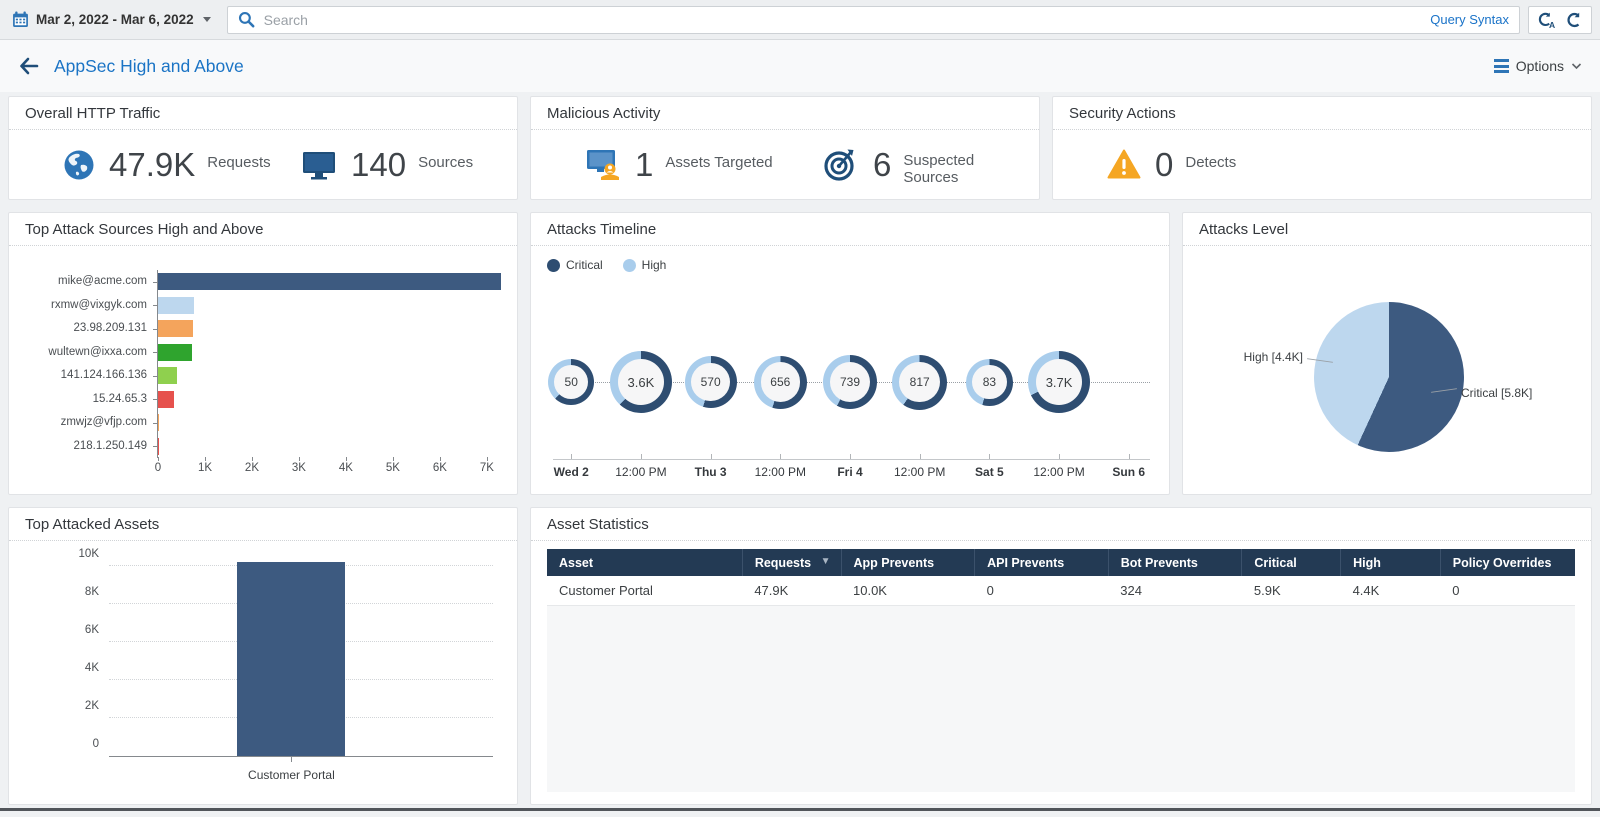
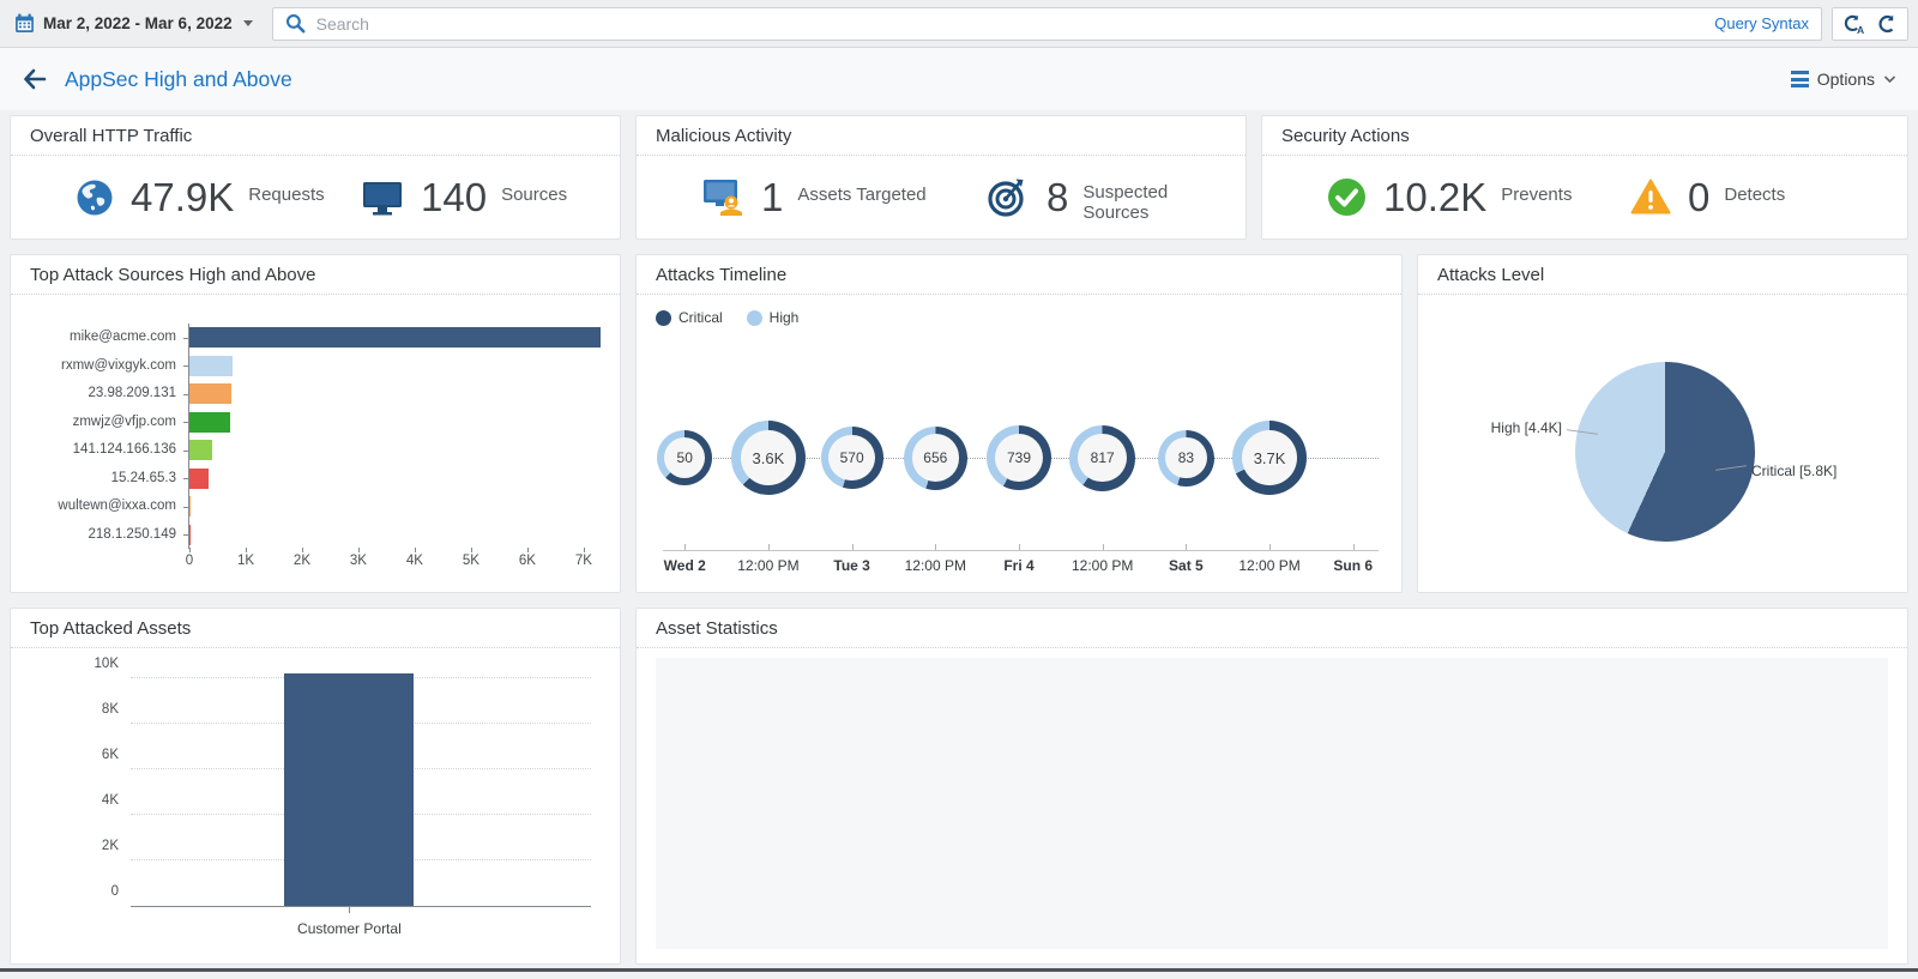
  Mar 2, 2022 - Mar 6, 2022
  Search
  Query Syntax
  A
  AppSec High and Above
  Options
  Overall HTTP Traffic
  47.9K
  Requests
  140
  Sources
  Malicious Activity
  1
  Assets Targeted
- 6
+ 8
  Suspected Sources
  Security Actions
+ 10.2K
+ Prevents
  0
  Detects
  Top Attack Sources High and Above
  mike@acme.com
  rxmw@vixgyk.com
  23.98.209.131
- wultewn@ixxa.com
+ zmwjz@vfjp.com
  141.124.166.136
  15.24.65.3
- zmwjz@vfjp.com
+ wultewn@ixxa.com
  218.1.250.149
  0
  1K
  2K
  3K
  4K
  5K
  6K
  7K
  Attacks Timeline
  Critical
  High
  50
  3.6K
  570
  656
  739
  817
  83
  3.7K
  Wed 2
  12:00 PM
- Thu 3
+ Tue 3
  12:00 PM
  Fri 4
  12:00 PM
  Sat 5
  12:00 PM
  Sun 6
  Attacks Level
  High [4.4K]
  Critical [5.8K]
  Top Attacked Assets
  0
  2K
  4K
  6K
  8K
  10K
  Customer Portal
  Asset Statistics
- Asset	Requests ▼	App Prevents	API Prevents	Bot Prevents	Critical	High	Policy Overrides
- Customer Portal	47.9K	10.0K	0	324	5.9K	4.4K	0
